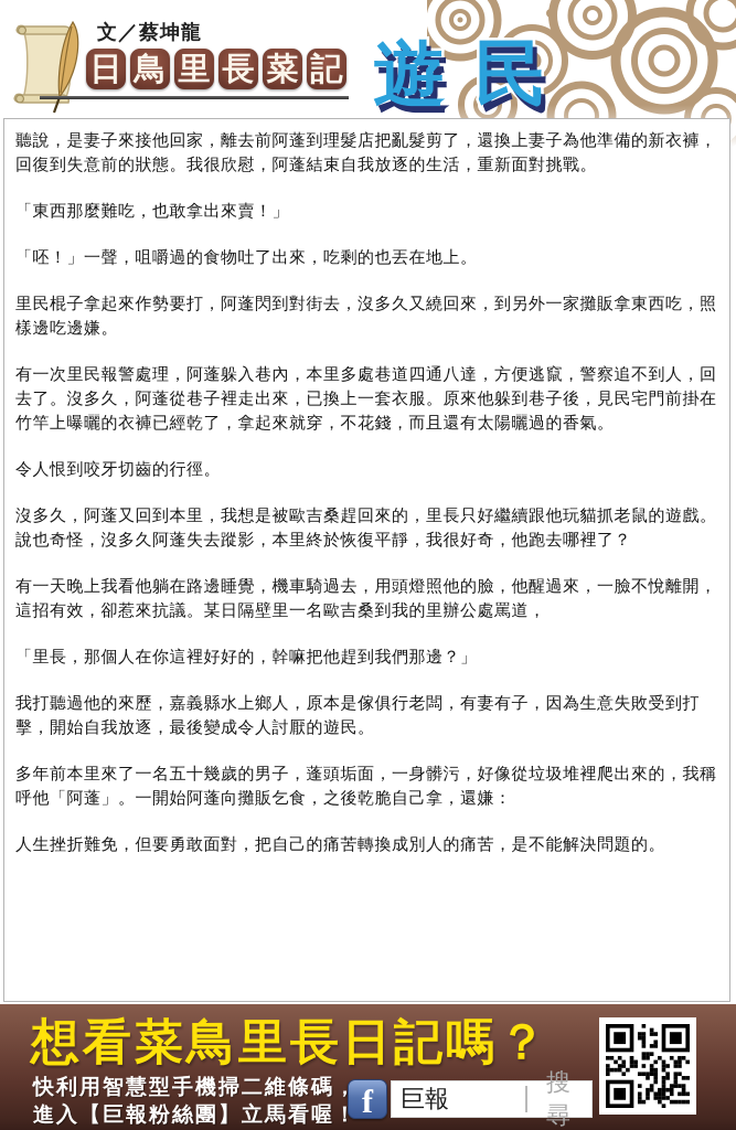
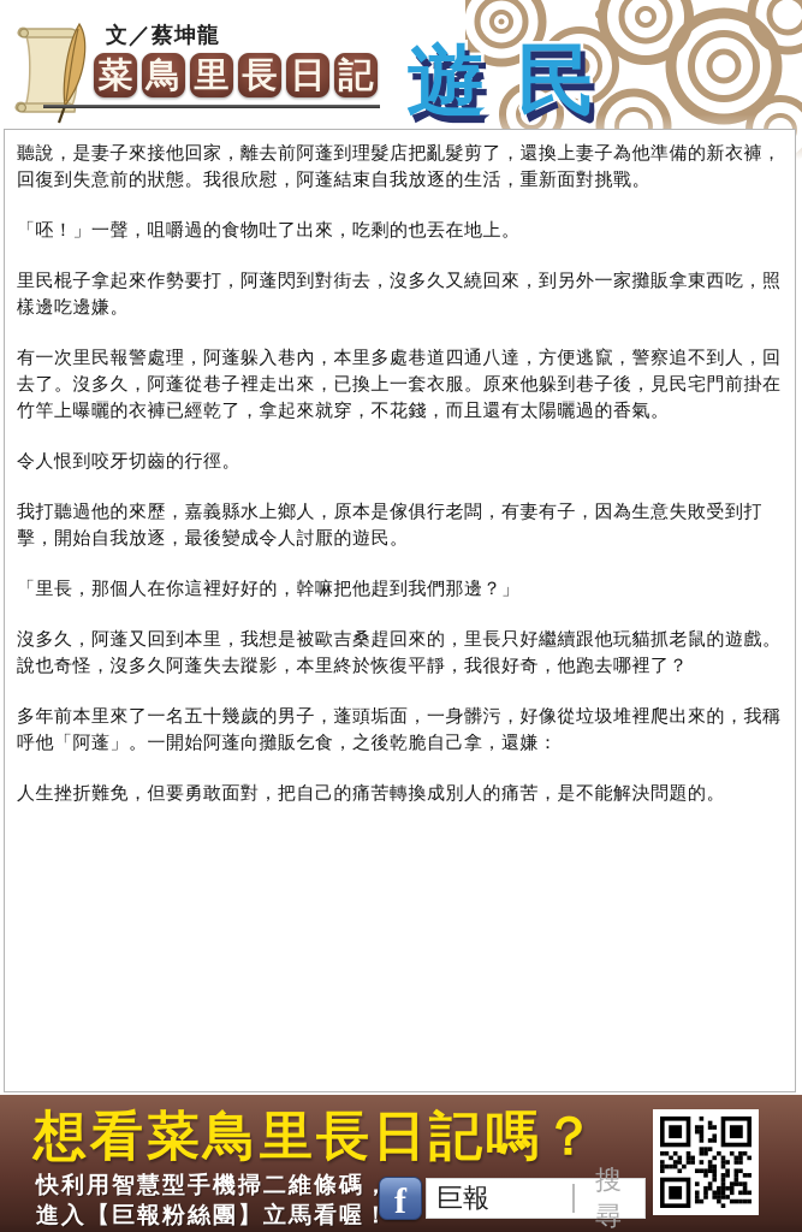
  文／蔡坤龍
- 日
+ 菜
  鳥
  里
  長
- 菜
+ 日
  記
  遊民
  聽說，是妻子來接他回家，離去前阿蓬到理髮店把亂髮剪了，還換上妻子為他準備的新衣褲，回復到失意前的狀態。我很欣慰，阿蓬結束自我放逐的生活，重新面對挑戰。
- 「東西那麼難吃，也敢拿出來賣！」
  「呸！」一聲，咀嚼過的食物吐了出來，吃剩的也丟在地上。
  里民棍子拿起來作勢要打，阿蓬閃到對街去，沒多久又繞回來，到另外一家攤販拿東西吃，照樣邊吃邊嫌。
  有一次里民報警處理，阿蓬躲入巷內，本里多處巷道四通八達，方便逃竄，警察追不到人，回去了。沒多久，阿蓬從巷子裡走出來，已換上一套衣服。原來他躲到巷子後，見民宅門前掛在竹竿上曝曬的衣褲已經乾了，拿起來就穿，不花錢，而且還有太陽曬過的香氣。
  令人恨到咬牙切齒的行徑。
- 沒多久，阿蓬又回到本里，我想是被歐吉桑趕回來的，里長只好繼續跟他玩貓抓老鼠的遊戲。說也奇怪，沒多久阿蓬失去蹤影，本里終於恢復平靜，我很好奇，他跑去哪裡了？
+ 我打聽過他的來歷，嘉義縣水上鄉人，原本是傢俱行老闆，有妻有子，因為生意失敗受到打擊，開始自我放逐，最後變成令人討厭的遊民。
- 有一天晚上我看他躺在路邊睡覺，機車騎過去，用頭燈照他的臉，他醒過來，一臉不悅離開，這招有效，卻惹來抗議。某日隔壁里一名歐吉桑到我的里辦公處罵道，
  「里長，那個人在你這裡好好的，幹嘛把他趕到我們那邊？」
- 我打聽過他的來歷，嘉義縣水上鄉人，原本是傢俱行老闆，有妻有子，因為生意失敗受到打擊，開始自我放逐，最後變成令人討厭的遊民。
+ 沒多久，阿蓬又回到本里，我想是被歐吉桑趕回來的，里長只好繼續跟他玩貓抓老鼠的遊戲。說也奇怪，沒多久阿蓬失去蹤影，本里終於恢復平靜，我很好奇，他跑去哪裡了？
  多年前本里來了一名五十幾歲的男子，蓬頭垢面，一身髒污，好像從垃圾堆裡爬出來的，我稱呼他「阿蓬」。一開始阿蓬向攤販乞食，之後乾脆自己拿，還嫌：
  人生挫折難免，但要勇敢面對，把自己的痛苦轉換成別人的痛苦，是不能解決問題的。
  想看菜鳥里長日記嗎？
  快利用智慧型手機掃二維條碼，
  進入【巨報粉絲團】立馬看喔！
  f
  巨報
  搜尋
